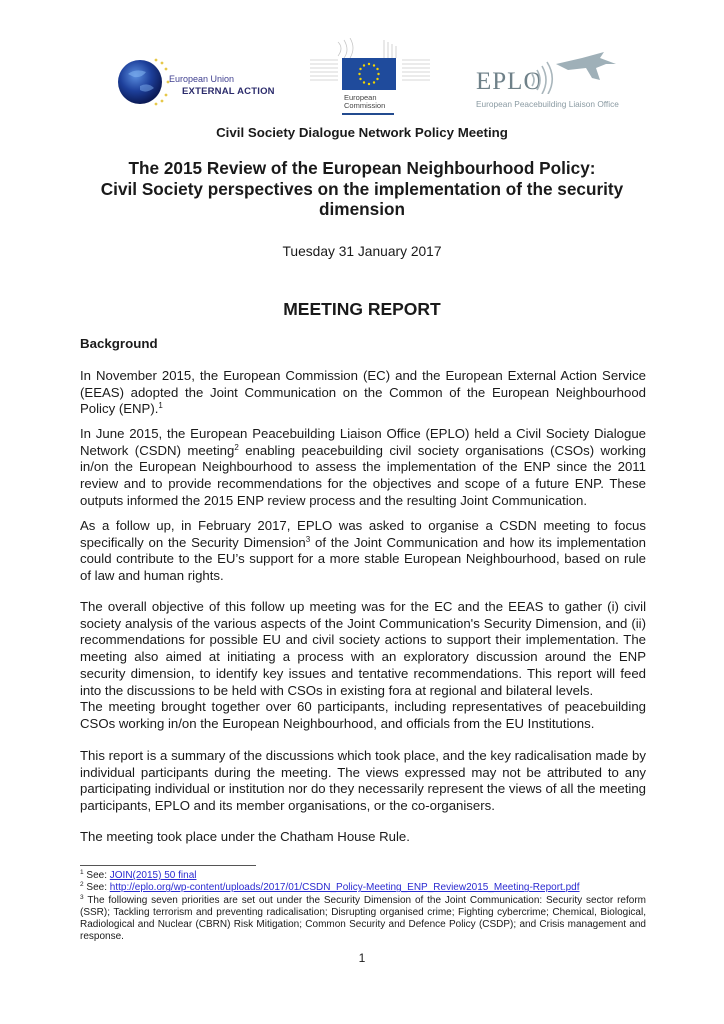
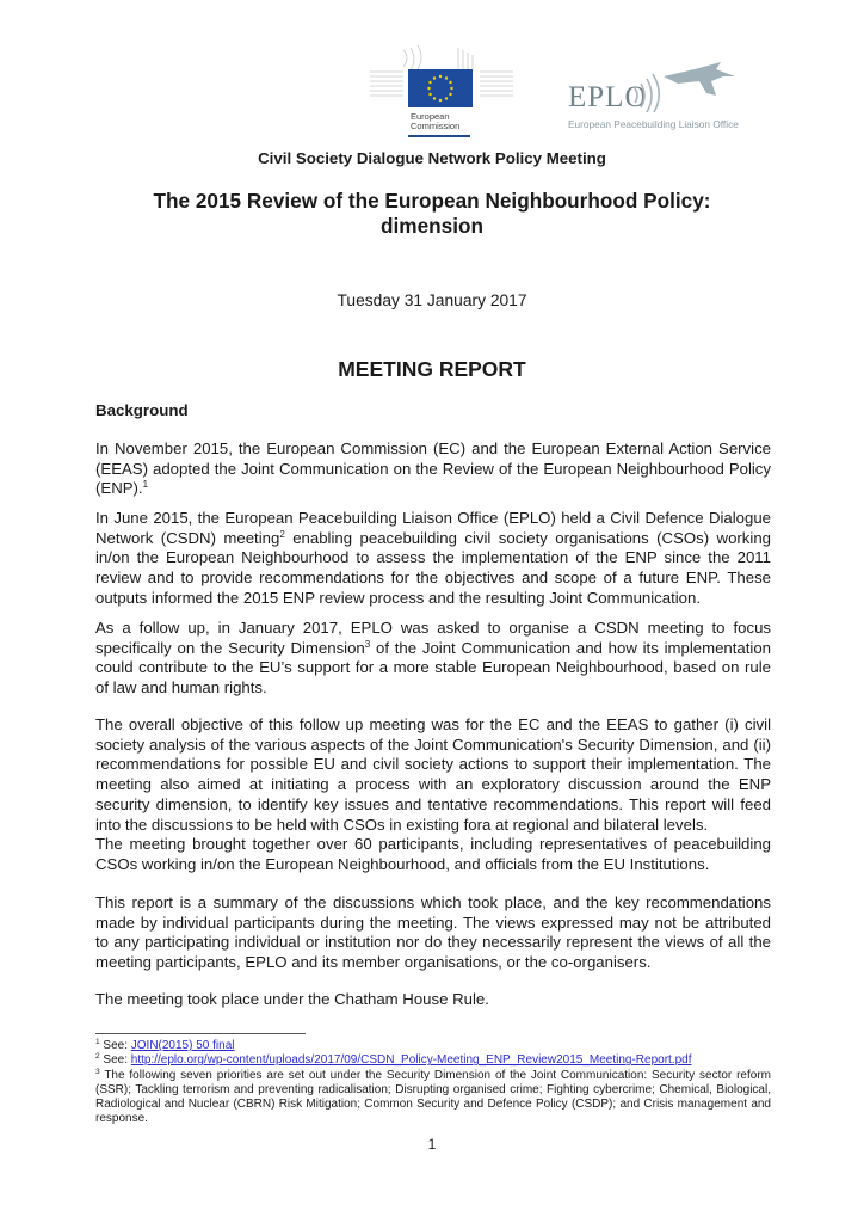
- European Union
- EXTERNAL ACTION
  European
  Commission
  EPLO
  European Peacebuilding Liaison Office
  Civil Society Dialogue Network Policy Meeting
  The 2015 Review of the European Neighbourhood Policy:
- Civil Society perspectives on the implementation of the security
  dimension
  Tuesday 31 January 2017
  MEETING REPORT
  Background
- In November 2015, the European Commission (EC) and the European External Action Service (EEAS) adopted the Joint Communication on the Common of the European Neighbourhood Policy (ENP).1
+ In November 2015, the European Commission (EC) and the European External Action Service (EEAS) adopted the Joint Communication on the Review of the European Neighbourhood Policy (ENP).1
- In June 2015, the European Peacebuilding Liaison Office (EPLO) held a Civil Society Dialogue Network (CSDN) meeting2 enabling peacebuilding civil society organisations (CSOs) working in/on the European Neighbourhood to assess the implementation of the ENP since the 2011 review and to provide recommendations for the objectives and scope of a future ENP. These outputs informed the 2015 ENP review process and the resulting Joint Communication.
+ In June 2015, the European Peacebuilding Liaison Office (EPLO) held a Civil Defence Dialogue Network (CSDN) meeting2 enabling peacebuilding civil society organisations (CSOs) working in/on the European Neighbourhood to assess the implementation of the ENP since the 2011 review and to provide recommendations for the objectives and scope of a future ENP. These outputs informed the 2015 ENP review process and the resulting Joint Communication.
- As a follow up, in February 2017, EPLO was asked to organise a CSDN meeting to focus specifically on the Security Dimension3 of the Joint Communication and how its implementation could contribute to the EU’s support for a more stable European Neighbourhood, based on rule of law and human rights.
+ As a follow up, in January 2017, EPLO was asked to organise a CSDN meeting to focus specifically on the Security Dimension3 of the Joint Communication and how its implementation could contribute to the EU’s support for a more stable European Neighbourhood, based on rule of law and human rights.
  The overall objective of this follow up meeting was for the EC and the EEAS to gather (i) civil society analysis of the various aspects of the Joint Communication's Security Dimension, and (ii) recommendations for possible EU and civil society actions to support their implementation. The meeting also aimed at initiating a process with an exploratory discussion around the ENP security dimension, to identify key issues and tentative recommendations. This report will feed into the discussions to be held with CSOs in existing fora at regional and bilateral levels.
  The meeting brought together over 60 participants, including representatives of peacebuilding CSOs working in/on the European Neighbourhood, and officials from the EU Institutions.
- This report is a summary of the discussions which took place, and the key radicalisation made by individual participants during the meeting. The views expressed may not be attributed to any participating individual or institution nor do they necessarily represent the views of all the meeting participants, EPLO and its member organisations, or the co-organisers.
+ This report is a summary of the discussions which took place, and the key recommendations made by individual participants during the meeting. The views expressed may not be attributed to any participating individual or institution nor do they necessarily represent the views of all the meeting participants, EPLO and its member organisations, or the co-organisers.
  The meeting took place under the Chatham House Rule.
  See: JOIN(2015) 50 final
- See: http://eplo.org/wp-content/uploads/2017/01/CSDN_Policy-Meeting_ENP_Review2015_Meeting-Report.pdf
+ See: http://eplo.org/wp-content/uploads/2017/09/CSDN_Policy-Meeting_ENP_Review2015_Meeting-Report.pdf
  The following seven priorities are set out under the Security Dimension of the Joint Communication: Security sector reform (SSR); Tackling terrorism and preventing radicalisation; Disrupting organised crime; Fighting cybercrime; Chemical, Biological, Radiological and Nuclear (CBRN) Risk Mitigation; Common Security and Defence Policy (CSDP); and Crisis management and response.
  1
